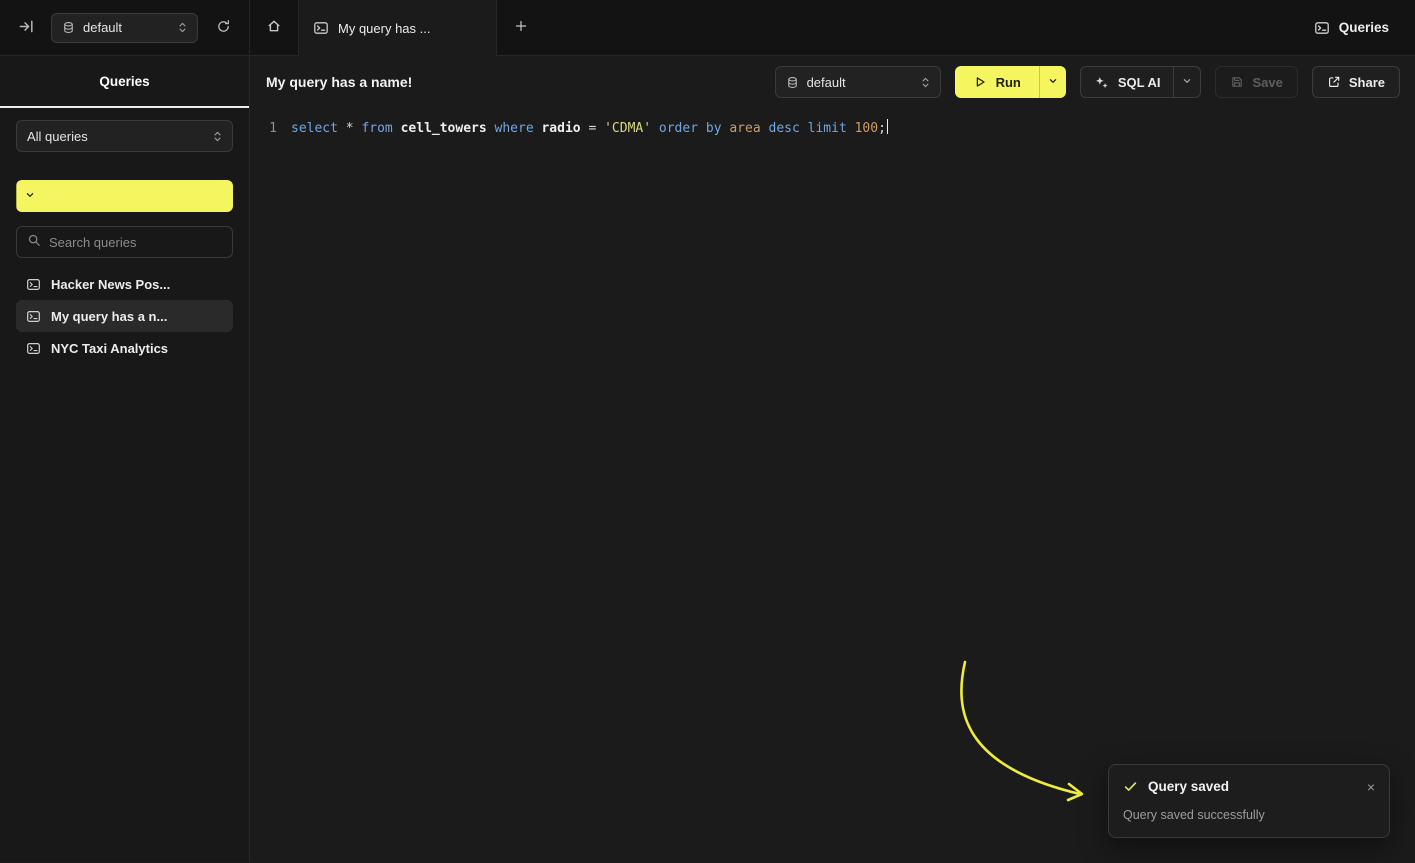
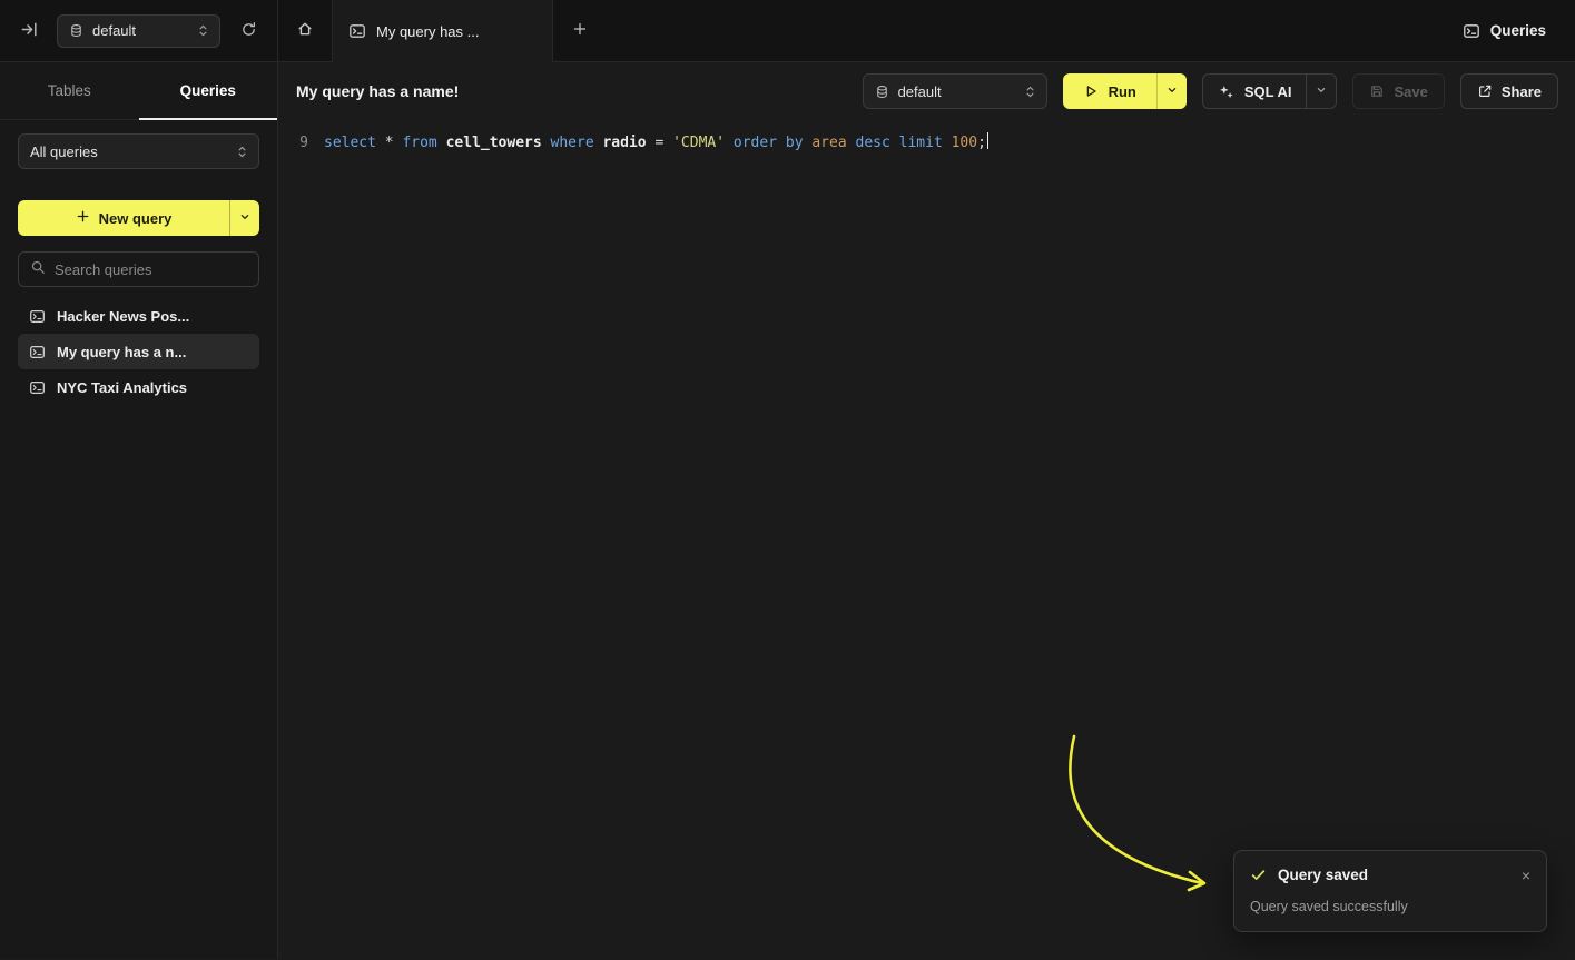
  default
  My query has ...
  Queries
+ Tables
  Queries
  All queries
+ New query
  Search queries
  Hacker News Pos...
  My query has a n...
  NYC Taxi Analytics
  My query has a name!
  default
  Run
  SQL AI
  Save
  Share
- 1
+ 9
  select * from cell_towers where radio = 'CDMA' order by area desc limit 100;
  Query saved
  ×
  Query saved successfully
